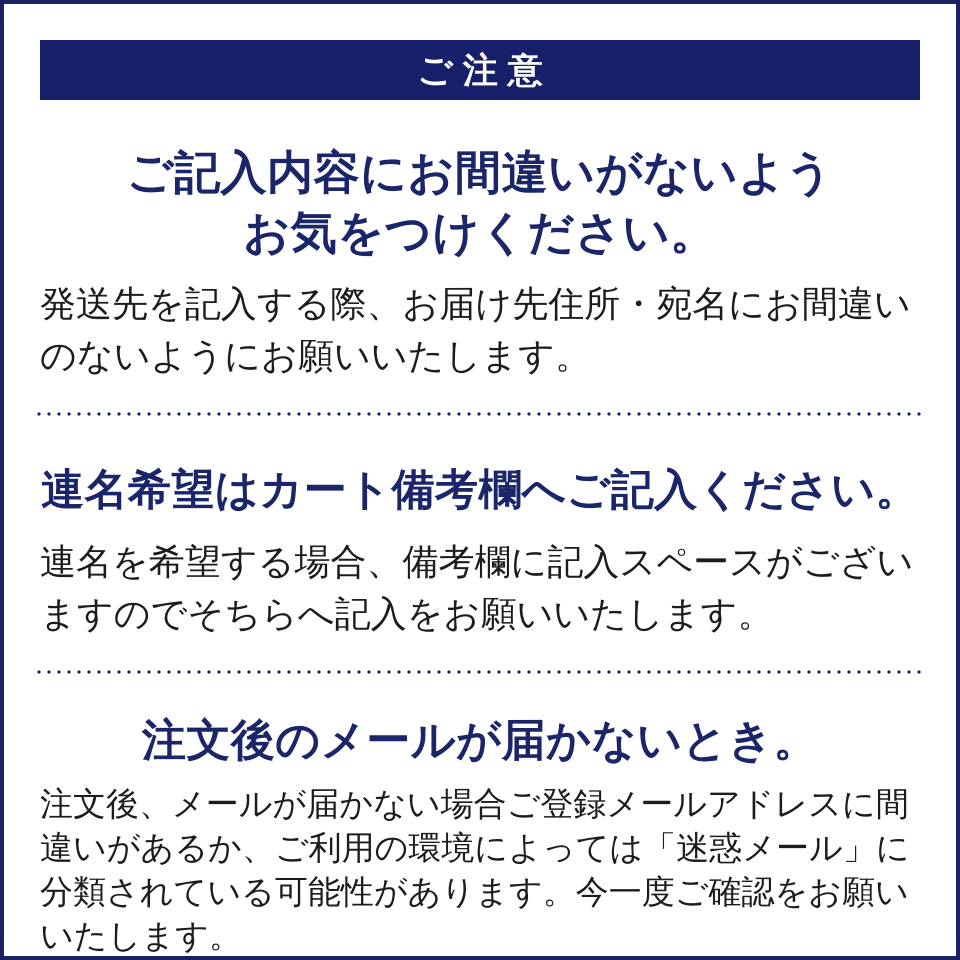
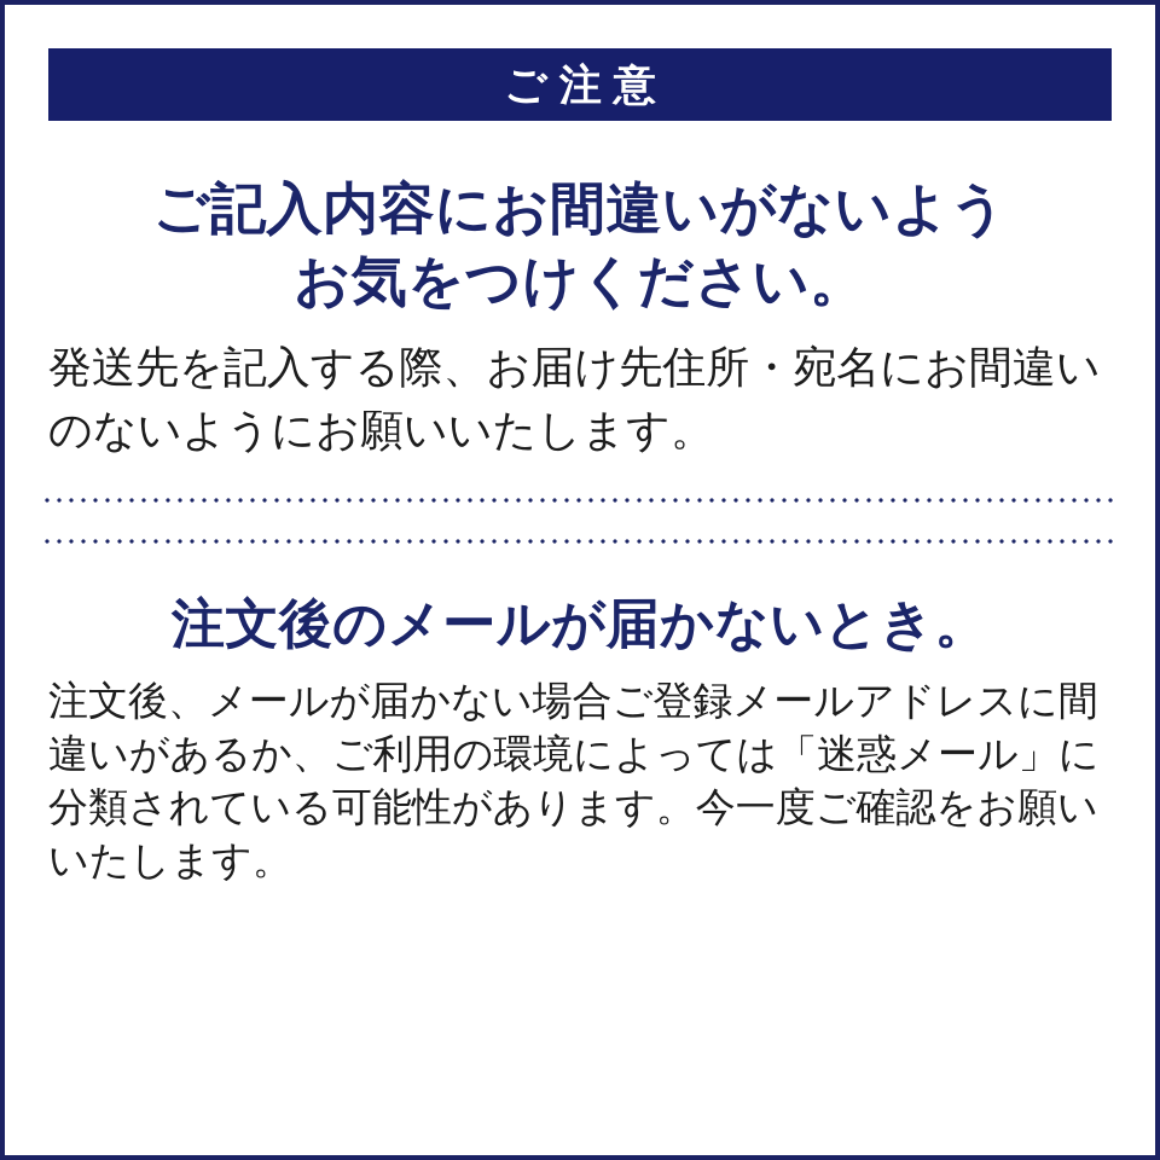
  ご注意
  ご記入内容にお間違いがないよう
  お気をつけください。
  発送先を記入する際、お届け先住所・宛名にお間違いのないようにお願いいたします。
- 連名希望はカート備考欄へご記入ください。
- 連名を希望する場合、備考欄に記入スペースがございますのでそちらへ記入をお願いいたします。
  注文後のメールが届かないとき。
  注文後、メールが届かない場合ご登録メールアドレスに間違いがあるか、ご利用の環境によっては「迷惑メール」に分類されている可能性があります。今一度ご確認をお願いいたします。
